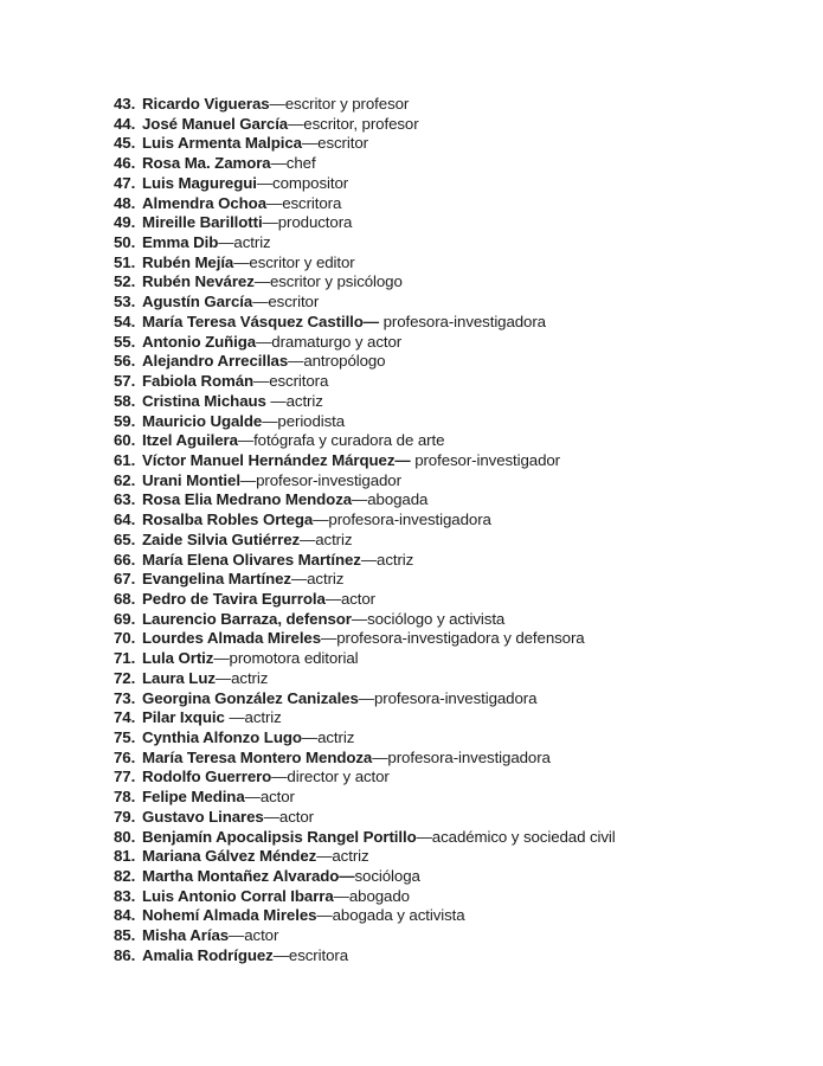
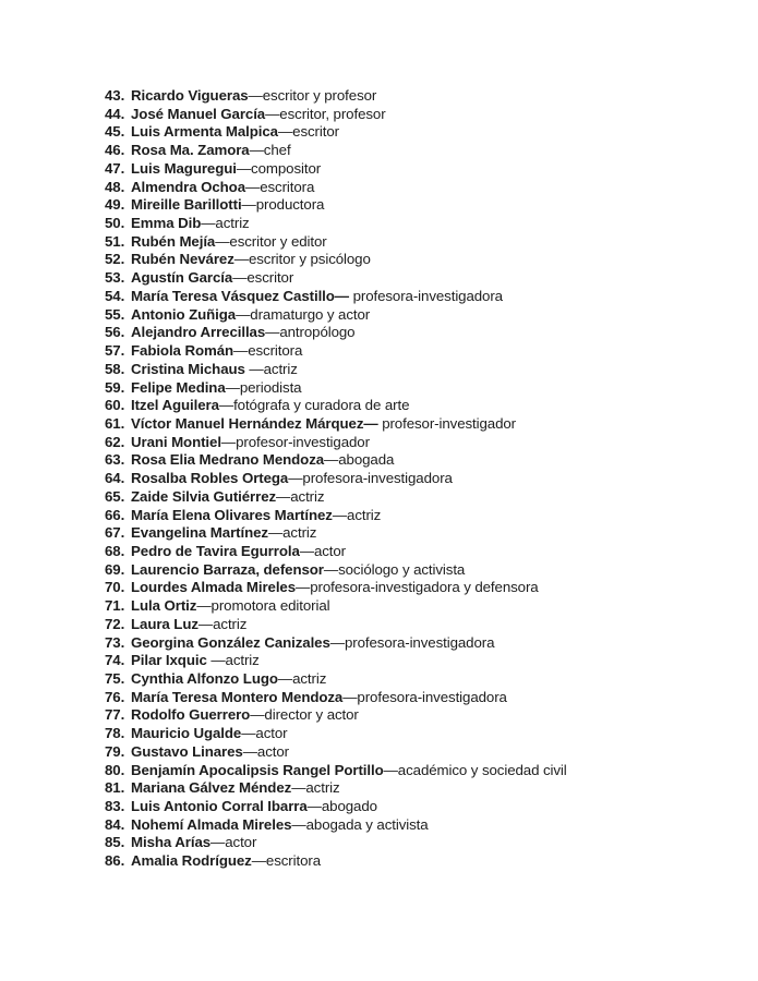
  43.
  Ricardo Vigueras—escritor y profesor
  44.
  José Manuel García—escritor, profesor
  45.
  Luis Armenta Malpica—escritor
  46.
  Rosa Ma. Zamora—chef
  47.
  Luis Maguregui—compositor
  48.
  Almendra Ochoa—escritora
  49.
  Mireille Barillotti—productora
  50.
  Emma Dib—actriz
  51.
  Rubén Mejía—escritor y editor
  52.
  Rubén Nevárez—escritor y psicólogo
  53.
  Agustín García—escritor
  54.
  María Teresa Vásquez Castillo— profesora-investigadora
  55.
  Antonio Zuñiga—dramaturgo y actor
  56.
  Alejandro Arrecillas—antropólogo
  57.
  Fabiola Román—escritora
  58.
  Cristina Michaus —actriz
  59.
- Mauricio Ugalde—periodista
+ Felipe Medina—periodista
  60.
  Itzel Aguilera—fotógrafa y curadora de arte
  61.
  Víctor Manuel Hernández Márquez— profesor-investigador
  62.
  Urani Montiel—profesor-investigador
  63.
  Rosa Elia Medrano Mendoza—abogada
  64.
  Rosalba Robles Ortega—profesora-investigadora
  65.
  Zaide Silvia Gutiérrez—actriz
  66.
  María Elena Olivares Martínez—actriz
  67.
  Evangelina Martínez—actriz
  68.
  Pedro de Tavira Egurrola—actor
  69.
  Laurencio Barraza, defensor—sociólogo y activista
  70.
  Lourdes Almada Mireles—profesora-investigadora y defensora
  71.
  Lula Ortiz—promotora editorial
  72.
  Laura Luz—actriz
  73.
  Georgina González Canizales—profesora-investigadora
  74.
  Pilar Ixquic —actriz
  75.
  Cynthia Alfonzo Lugo—actriz
  76.
  María Teresa Montero Mendoza—profesora-investigadora
  77.
  Rodolfo Guerrero—director y actor
  78.
- Felipe Medina—actor
+ Mauricio Ugalde—actor
  79.
  Gustavo Linares—actor
  80.
  Benjamín Apocalipsis Rangel Portillo—académico y sociedad civil
  81.
  Mariana Gálvez Méndez—actriz
- 82.
- Martha Montañez Alvarado—socióloga
  83.
  Luis Antonio Corral Ibarra—abogado
  84.
  Nohemí Almada Mireles—abogada y activista
  85.
  Misha Arías—actor
  86.
  Amalia Rodríguez—escritora
